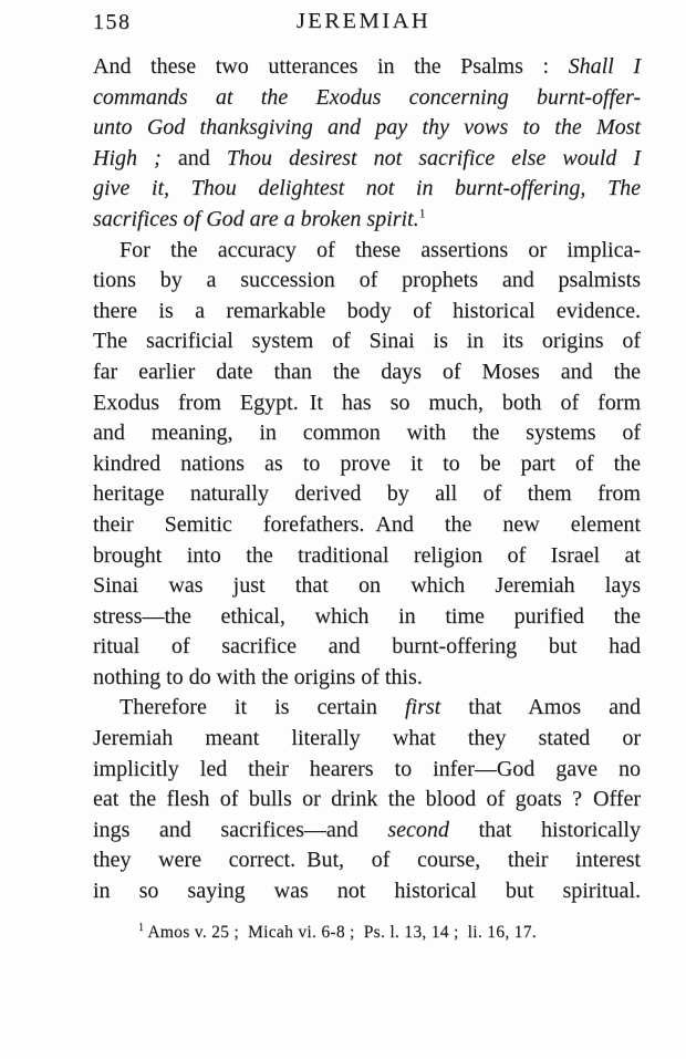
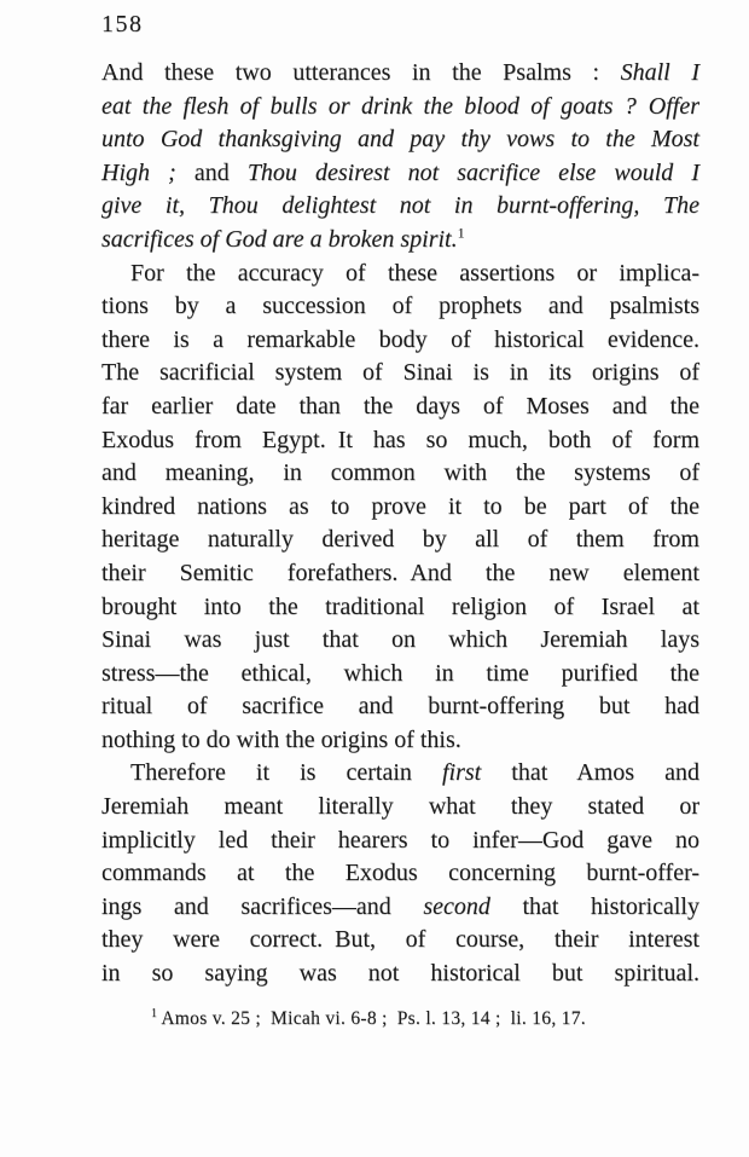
  158
- JEREMIAH
  And these two utterances in the Psalms : Shall I
- commands at the Exodus concerning burnt-offer-
+ eat the flesh of bulls or drink the blood of goats ? Offer
  unto God thanksgiving and pay thy vows to the Most
  High ; and Thou desirest not sacrifice else would I
  give it, Thou delightest not in burnt-offering, The
  sacrifices of God are a broken spirit.1
  For the accuracy of these assertions or implica-
  tions by a succession of prophets and psalmists
  there is a remarkable body of historical evidence.
  The sacrificial system of Sinai is in its origins of
  far earlier date than the days of Moses and the
  Exodus from Egypt. It has so much, both of form
  and meaning, in common with the systems of
  kindred nations as to prove it to be part of the
  heritage naturally derived by all of them from
  their Semitic forefathers. And the new element
  brought into the traditional religion of Israel at
  Sinai was just that on which Jeremiah lays
  stress—the ethical, which in time purified the
  ritual of sacrifice and burnt-offering but had
  nothing to do with the origins of this.
  Therefore it is certain first that Amos and
  Jeremiah meant literally what they stated or
  implicitly led their hearers to infer—God gave no
- eat the flesh of bulls or drink the blood of goats ? Offer
+ commands at the Exodus concerning burnt-offer-
  ings and sacrifices—and second that historically
  they were correct. But, of course, their interest
  in so saying was not historical but spiritual.
  1 Amos v. 25 ; Micah vi. 6-8 ; Ps. l. 13, 14 ; li. 16, 17.
